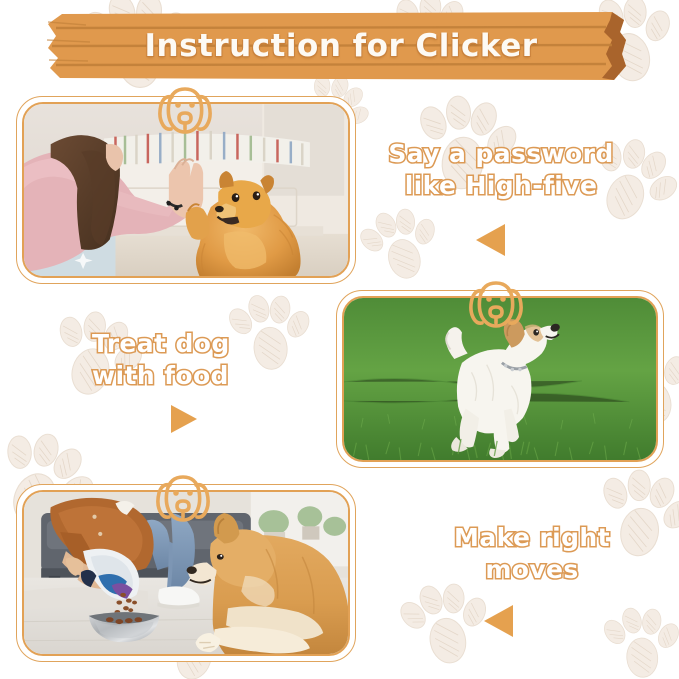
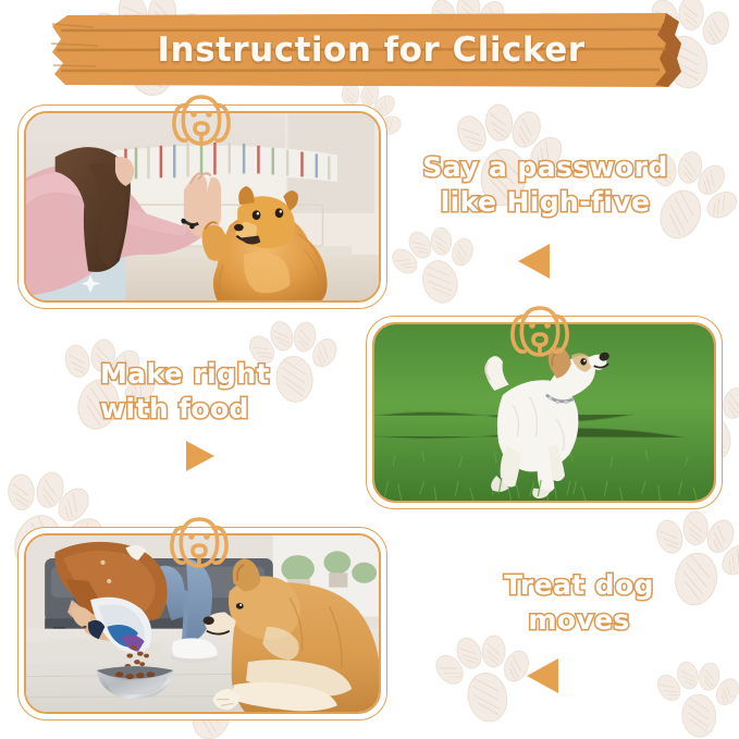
  Instruction for Clicker
  Say a password
  like High-five
- Treat dog
+ Make right
  with food
- Make right
+ Treat dog
  moves
